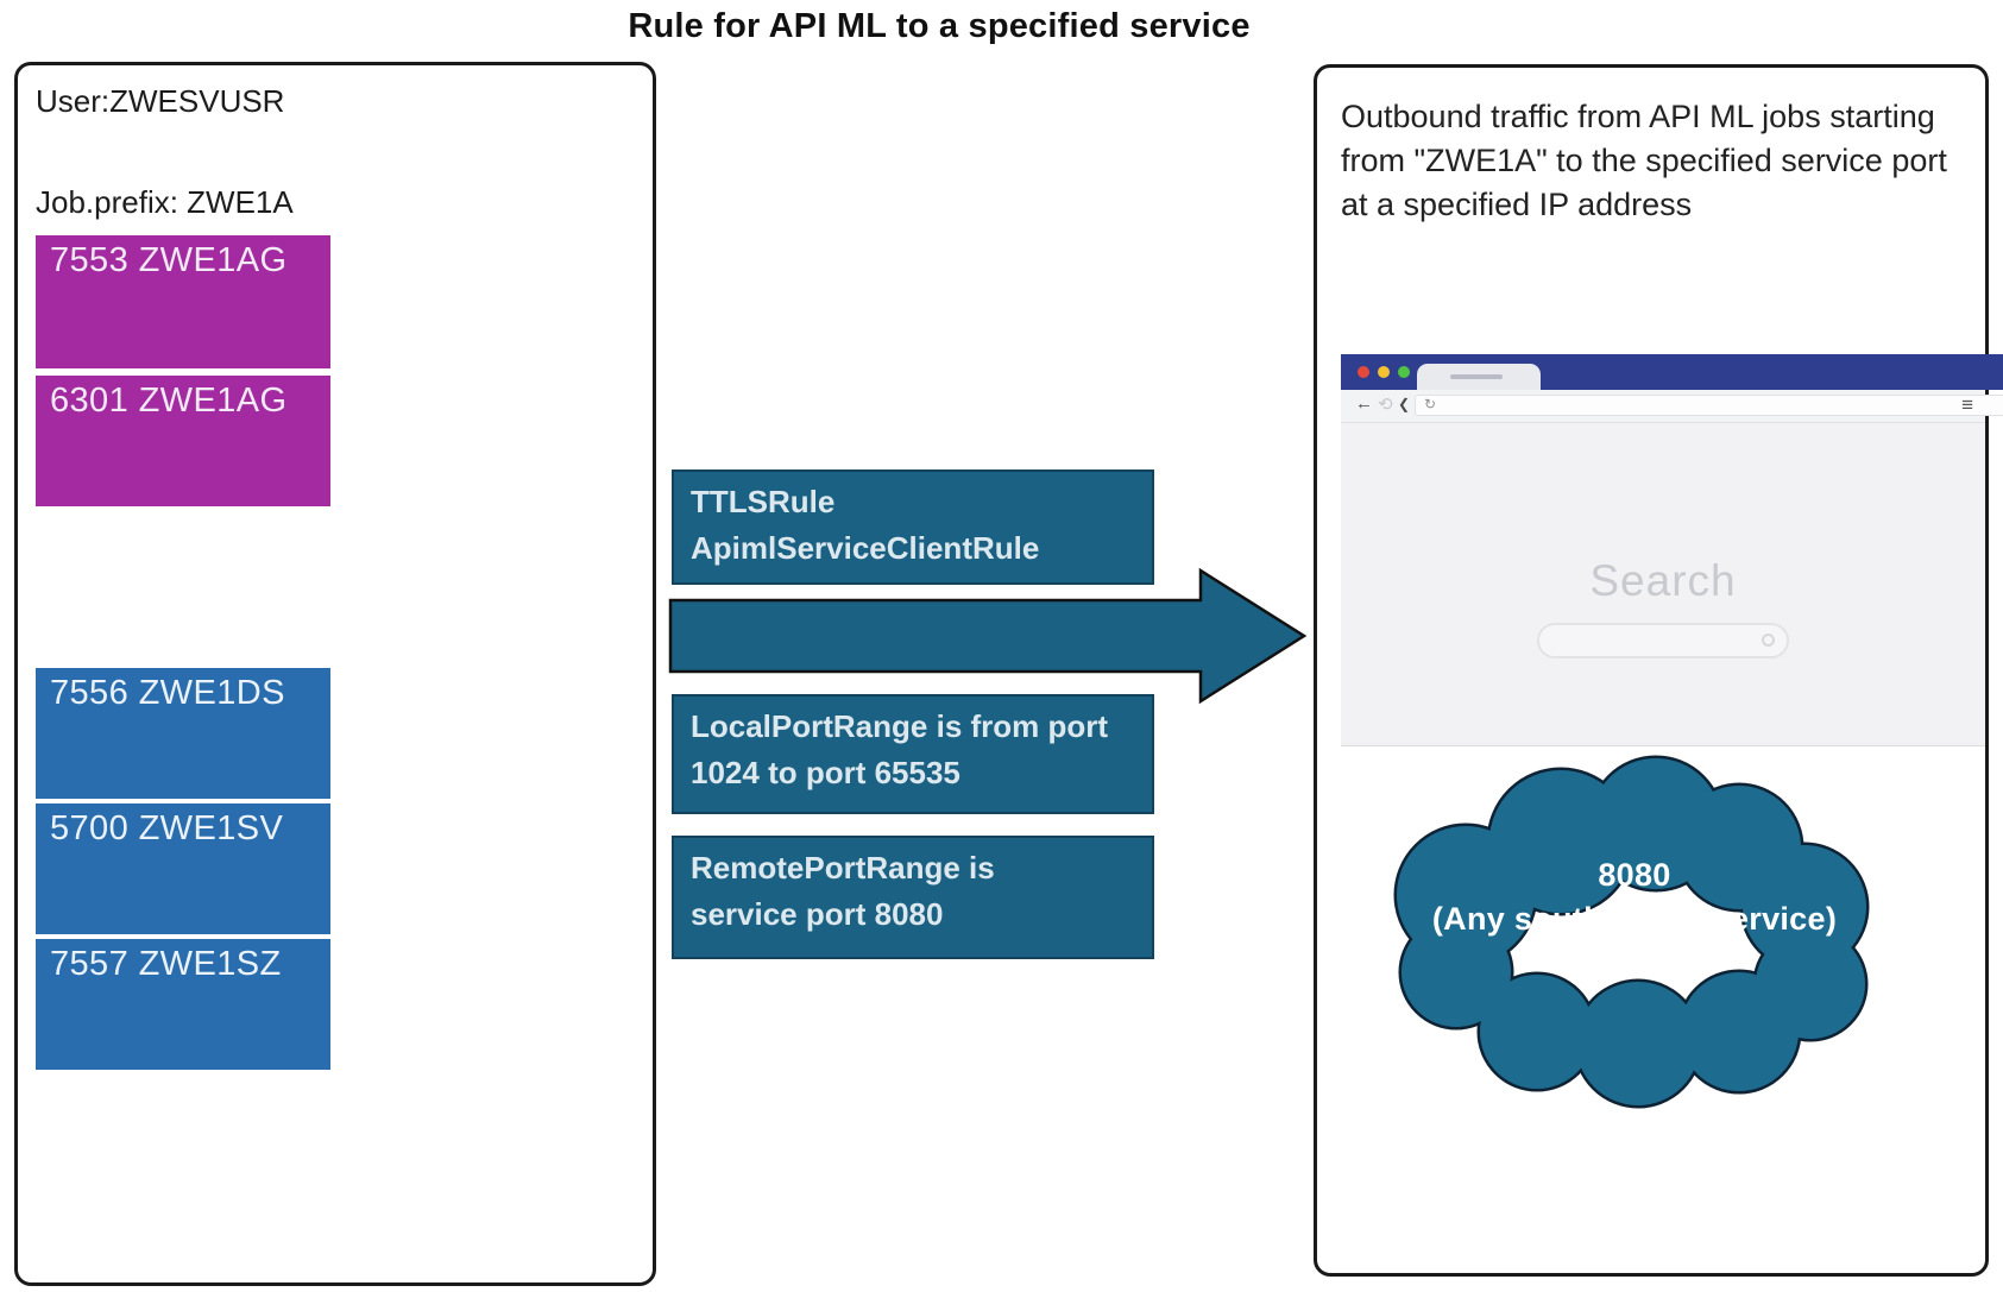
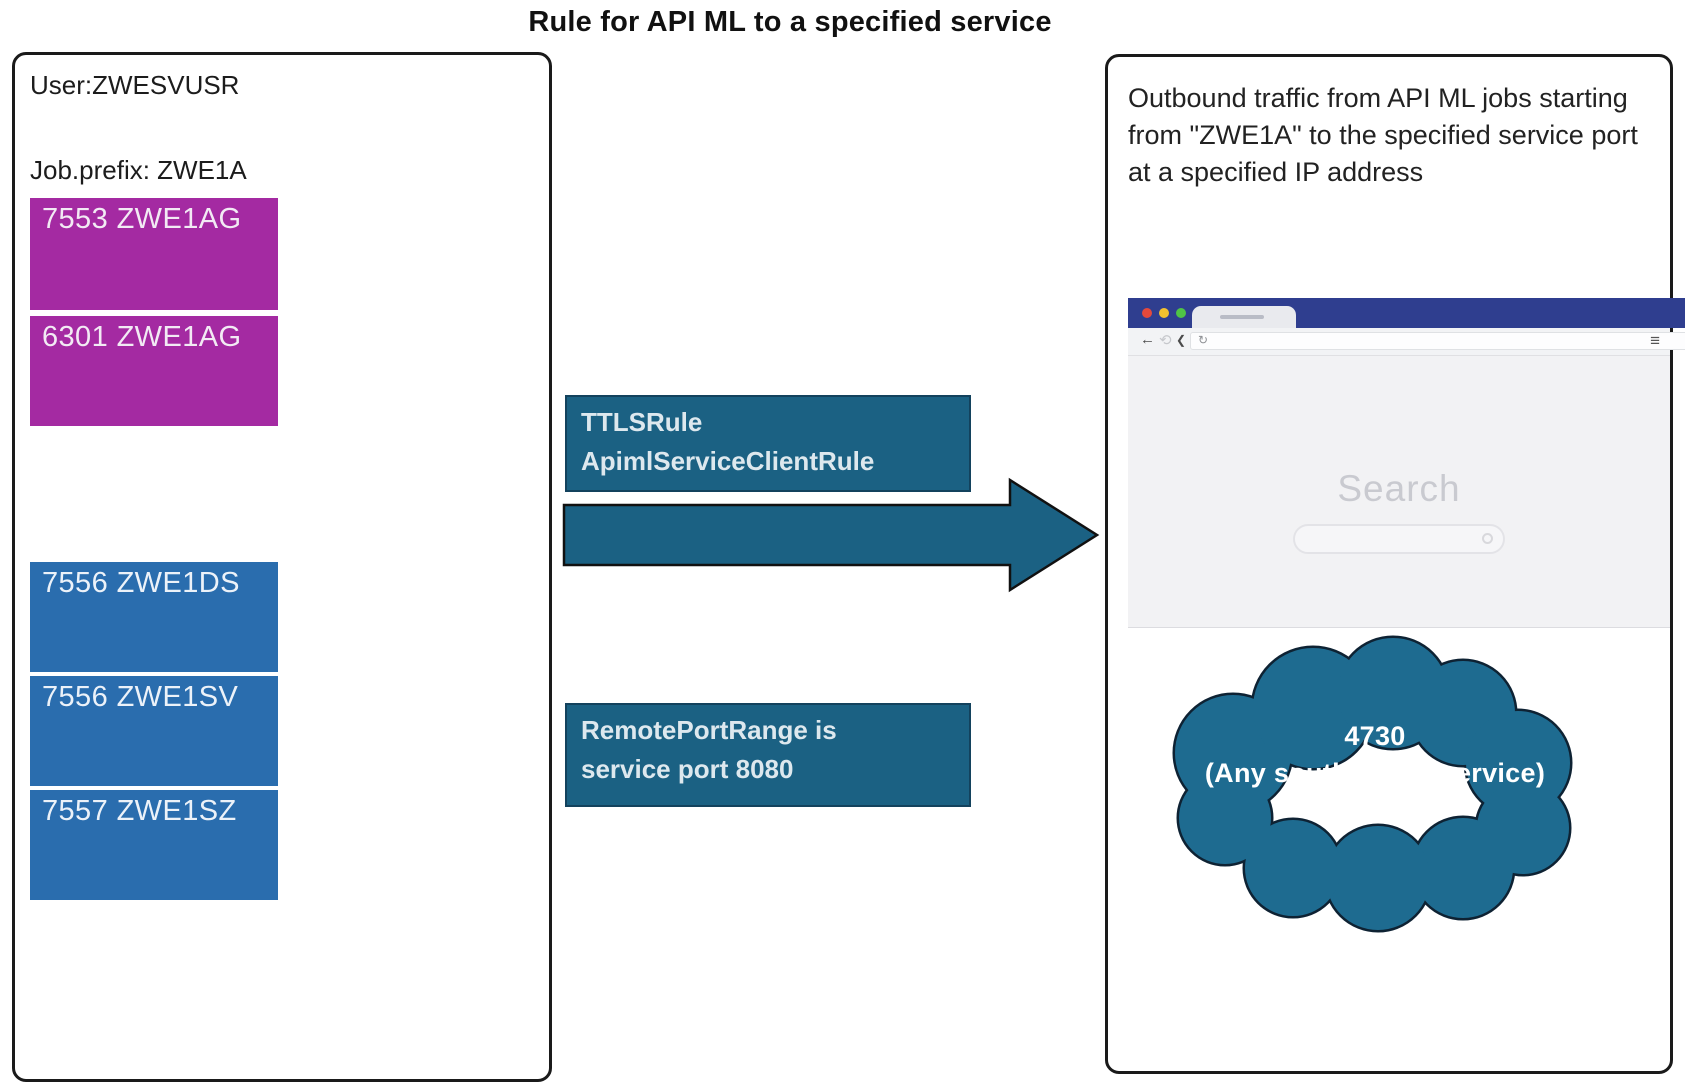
  Rule for API ML to a specified service
  User:ZWESVUSR
  Job.prefix: ZWE1A
  7553 ZWE1AG
  6301 ZWE1AG
  7556 ZWE1DS
- 5700 ZWE1SV
+ 7556 ZWE1SV
  7557 ZWE1SZ
  TTLSRule
  ApimlServiceClientRule
- LocalPortRange is from port
- 1024 to port 65535
  RemotePortRange is
  service port 8080
  Outbound traffic from API ML jobs starting from "ZWE1A" to the specified service port at a specified IP address
  ←
  ⟲
  ❮
  ↻
  ≡
  Search
- 8080
+ 4730
  (Any southbound service)
